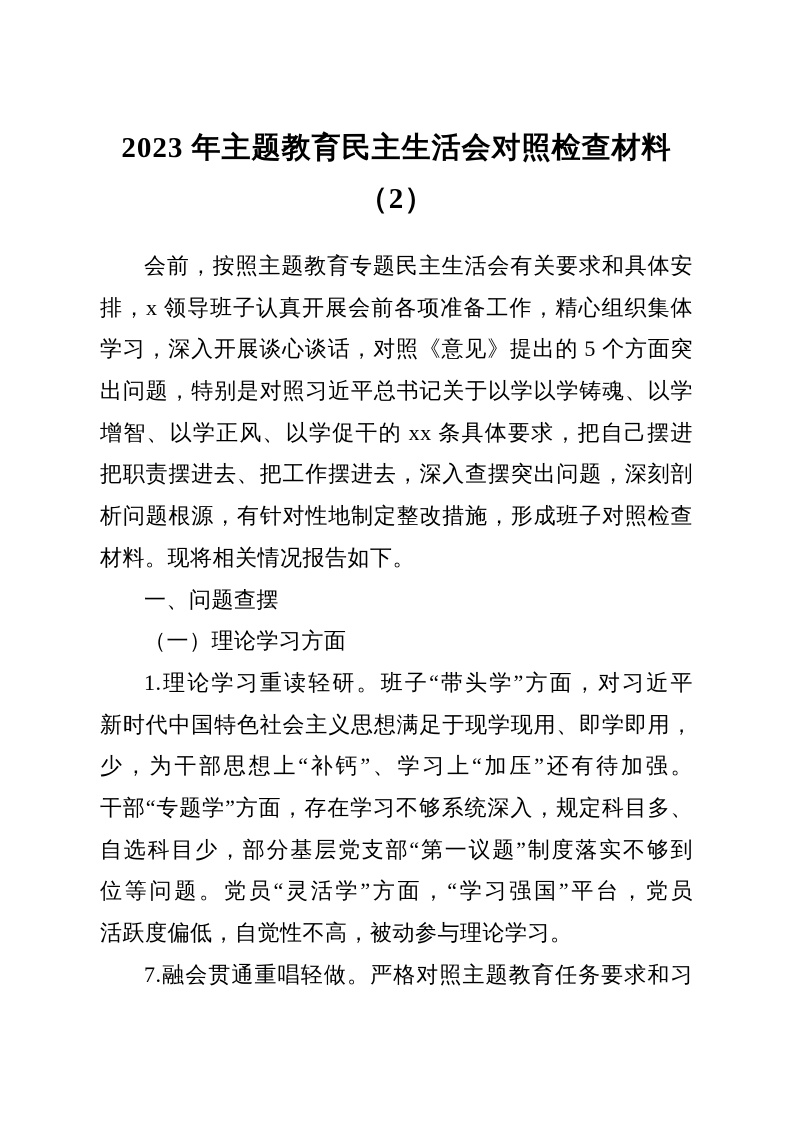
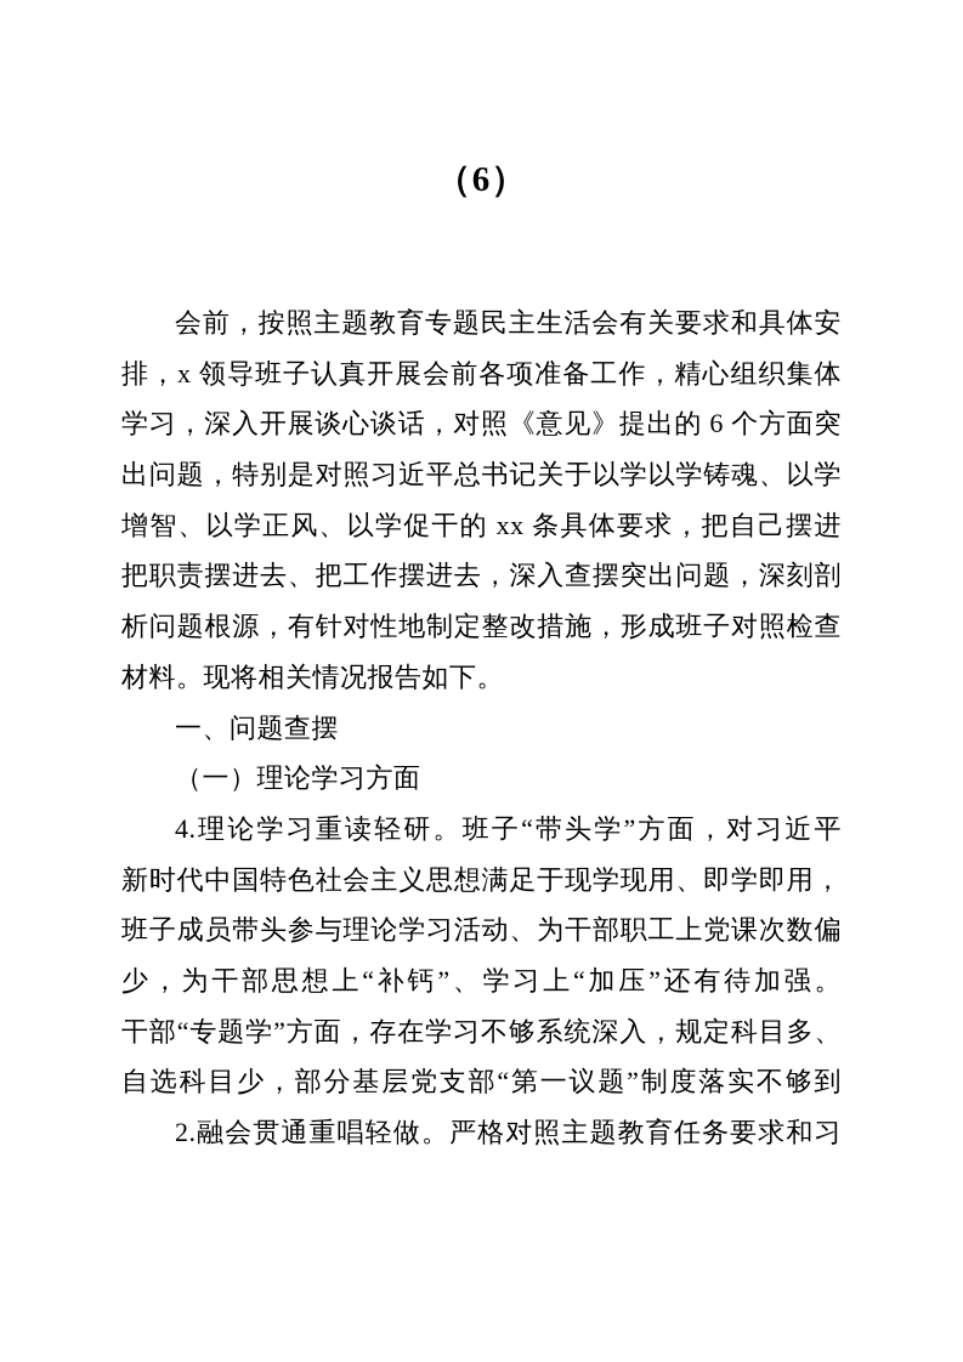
- 2023 年主题教育民主生活会对照检查材料
- （2）
+ （6）
  会前，按照主题教育专题民主生活会有关要求和具体安
  排，x 领导班子认真开展会前各项准备工作，精心组织集体
- 学习，深入开展谈心谈话，对照《意见》提出的 5 个方面突
+ 学习，深入开展谈心谈话，对照《意见》提出的 6 个方面突
  出问题，特别是对照习近平总书记关于以学以学铸魂、以学
  增智、以学正风、以学促干的 xx 条具体要求，把自己摆进
  把职责摆进去、把工作摆进去，深入查摆突出问题，深刻剖
  析问题根源，有针对性地制定整改措施，形成班子对照检查
  材料。现将相关情况报告如下。
  一、问题查摆
  （一）理论学习方面
- 1.理论学习重读轻研。班子“带头学”方面，对习近平
+ 4.理论学习重读轻研。班子“带头学”方面，对习近平
  新时代中国特色社会主义思想满足于现学现用、即学即用，
+ 班子成员带头参与理论学习活动、为干部职工上党课次数偏
  少，为干部思想上“补钙”、学习上“加压”还有待加强。
  干部“专题学”方面，存在学习不够系统深入，规定科目多、
  自选科目少，部分基层党支部“第一议题”制度落实不够到
- 位等问题。党员“灵活学”方面，“学习强国”平台，党员
- 活跃度偏低，自觉性不高，被动参与理论学习。
- 7.融会贯通重唱轻做。严格对照主题教育任务要求和习
+ 2.融会贯通重唱轻做。严格对照主题教育任务要求和习
